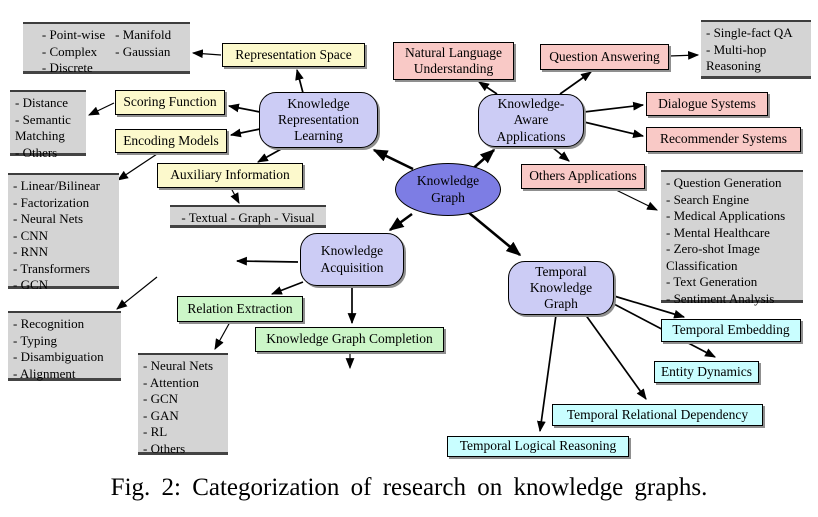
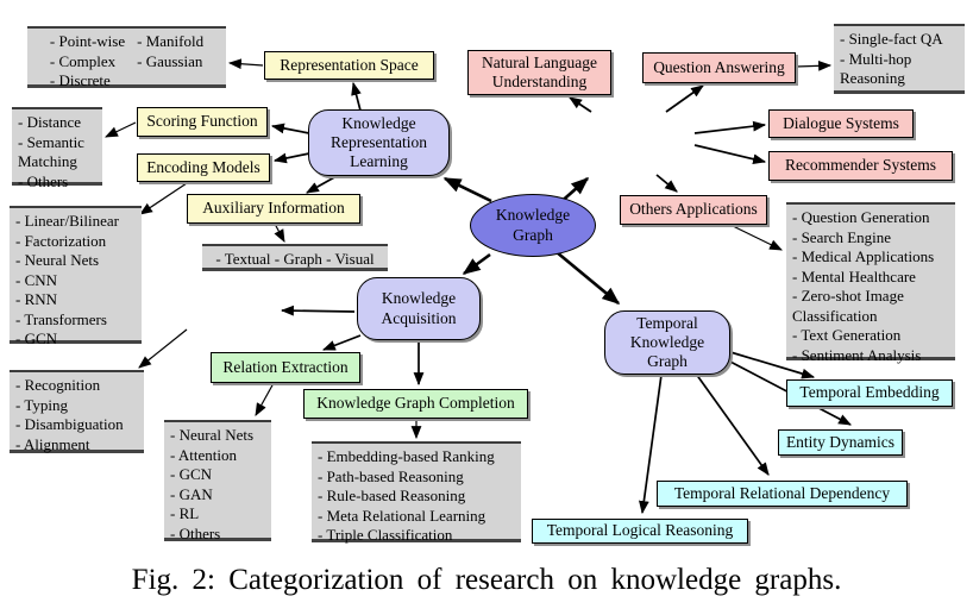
  Knowledge
  Graph
  Knowledge
  Representation
  Learning
  Representation Space
  - Point-wise
  - Complex
  - Discrete
  - Manifold
  - Gaussian
  Scoring Function
  - Distance
  - Semantic Matching
  - Others
  Encoding Models
  - Linear/Bilinear
  - Factorization
  - Neural Nets
  - CNN
  - RNN
  - Transformers
  - GCN
  Auxiliary Information
  - Textual - Graph - Visual
- Knowledge-
- Aware
- Applications
  Natural Language
  Understanding
  Question Answering
  - Single-fact QA
  - Multi-hop Reasoning
  Dialogue Systems
  Recommender Systems
  Others Applications
  - Question Generation
  - Search Engine
  - Medical Applications
  - Mental Healthcare
  - Zero-shot Image Classification
  - Text Generation
  - Sentiment Analysis
  Knowledge
  Acquisition
  - Recognition
  - Typing
  - Disambiguation
  - Alignment
  Relation Extraction
  - Neural Nets
  - Attention
  - GCN
  - GAN
  - RL
  - Others
  Knowledge Graph Completion
+ - Embedding-based Ranking
+ - Path-based Reasoning
+ - Rule-based Reasoning
+ - Meta Relational Learning
+ - Triple Classification
  Temporal
  Knowledge
  Graph
  Temporal Embedding
  Entity Dynamics
  Temporal Relational Dependency
  Temporal Logical Reasoning
  Fig. 2: Categorization of research on knowledge graphs.
